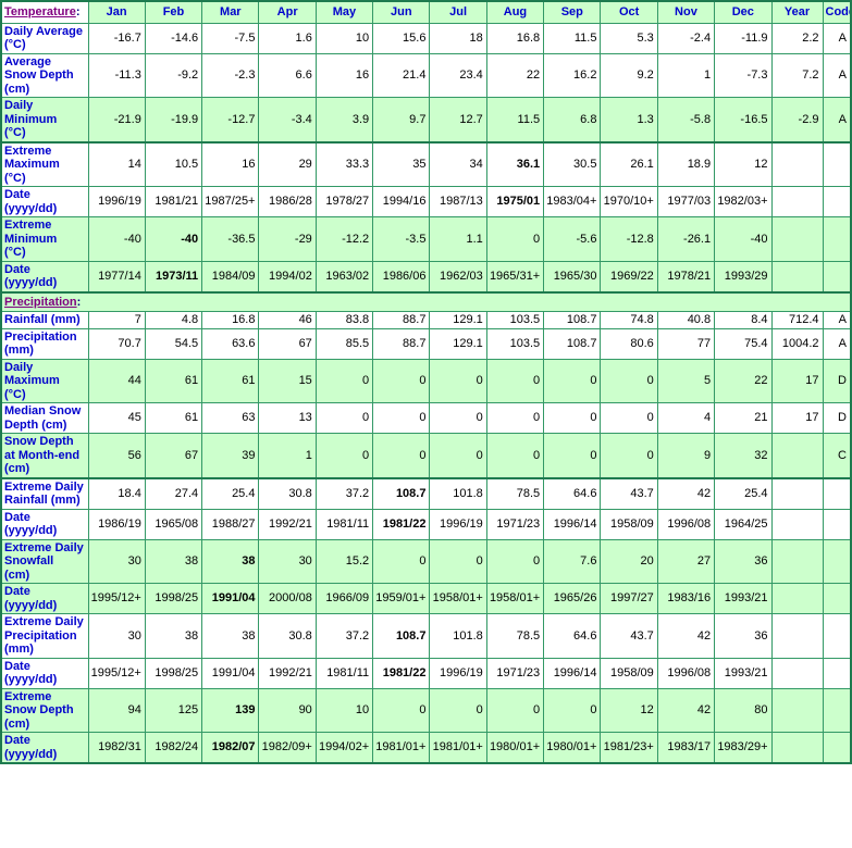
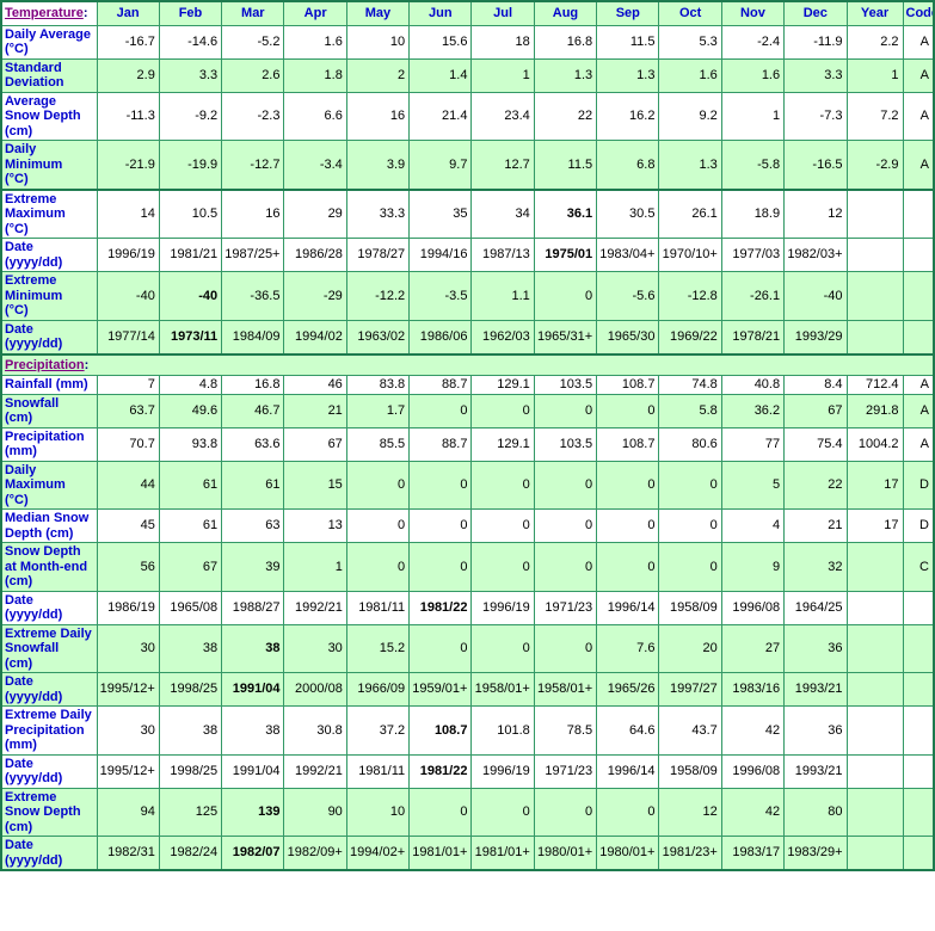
  Temperature:	Jan	Feb	Mar	Apr	May	Jun	Jul	Aug	Sep	Oct	Nov	Dec	Year	Cod
- Daily Average (°C)	-16.7	-14.6	-7.5	1.6	10	15.6	18	16.8	11.5	5.3	-2.4	-11.9	2.2	A
+ Daily Average (°C)	-16.7	-14.6	-5.2	1.6	10	15.6	18	16.8	11.5	5.3	-2.4	-11.9	2.2	A
+ Standard Deviation	2.9	3.3	2.6	1.8	2	1.4	1	1.3	1.3	1.6	1.6	3.3	1	A
  Average Snow Depth (cm)	-11.3	-9.2	-2.3	6.6	16	21.4	23.4	22	16.2	9.2	1	-7.3	7.2	A
  Daily Minimum (°C)	-21.9	-19.9	-12.7	-3.4	3.9	9.7	12.7	11.5	6.8	1.3	-5.8	-16.5	-2.9	A
  Extreme Maximum (°C)	14	10.5	16	29	33.3	35	34	36.1	30.5	26.1	18.9	12
  Date (yyyy/dd)	1996/19	1981/21	1987/25+	1986/28	1978/27	1994/16	1987/13	1975/01	1983/04+	1970/10+	1977/03	1982/03+
  Extreme Minimum (°C)	-40	-40	-36.5	-29	-12.2	-3.5	1.1	0	-5.6	-12.8	-26.1	-40
  Date (yyyy/dd)	1977/14	1973/11	1984/09	1994/02	1963/02	1986/06	1962/03	1965/31+	1965/30	1969/22	1978/21	1993/29
  Precipitation:
  Rainfall (mm)	7	4.8	16.8	46	83.8	88.7	129.1	103.5	108.7	74.8	40.8	8.4	712.4	A
+ Snowfall (cm)	63.7	49.6	46.7	21	1.7	0	0	0	0	5.8	36.2	67	291.8	A
- Precipitation (mm)	70.7	54.5	63.6	67	85.5	88.7	129.1	103.5	108.7	80.6	77	75.4	1004.2	A
+ Precipitation (mm)	70.7	93.8	63.6	67	85.5	88.7	129.1	103.5	108.7	80.6	77	75.4	1004.2	A
  Daily Maximum (°C)	44	61	61	15	0	0	0	0	0	0	5	22	17	D
  Median Snow Depth (cm)	45	61	63	13	0	0	0	0	0	0	4	21	17	D
  Snow Depth at Month-end (cm)	56	67	39	1	0	0	0	0	0	0	9	32		C
- Extreme Daily Rainfall (mm)	18.4	27.4	25.4	30.8	37.2	108.7	101.8	78.5	64.6	43.7	42	25.4
  Date (yyyy/dd)	1986/19	1965/08	1988/27	1992/21	1981/11	1981/22	1996/19	1971/23	1996/14	1958/09	1996/08	1964/25
  Extreme Daily Snowfall (cm)	30	38	38	30	15.2	0	0	0	7.6	20	27	36
  Date (yyyy/dd)	1995/12+	1998/25	1991/04	2000/08	1966/09	1959/01+	1958/01+	1958/01+	1965/26	1997/27	1983/16	1993/21
  Extreme Daily Precipitation (mm)	30	38	38	30.8	37.2	108.7	101.8	78.5	64.6	43.7	42	36
  Date (yyyy/dd)	1995/12+	1998/25	1991/04	1992/21	1981/11	1981/22	1996/19	1971/23	1996/14	1958/09	1996/08	1993/21
  Extreme Snow Depth (cm)	94	125	139	90	10	0	0	0	0	12	42	80
  Date (yyyy/dd)	1982/31	1982/24	1982/07	1982/09+	1994/02+	1981/01+	1981/01+	1980/01+	1980/01+	1981/23+	1983/17	1983/29+
